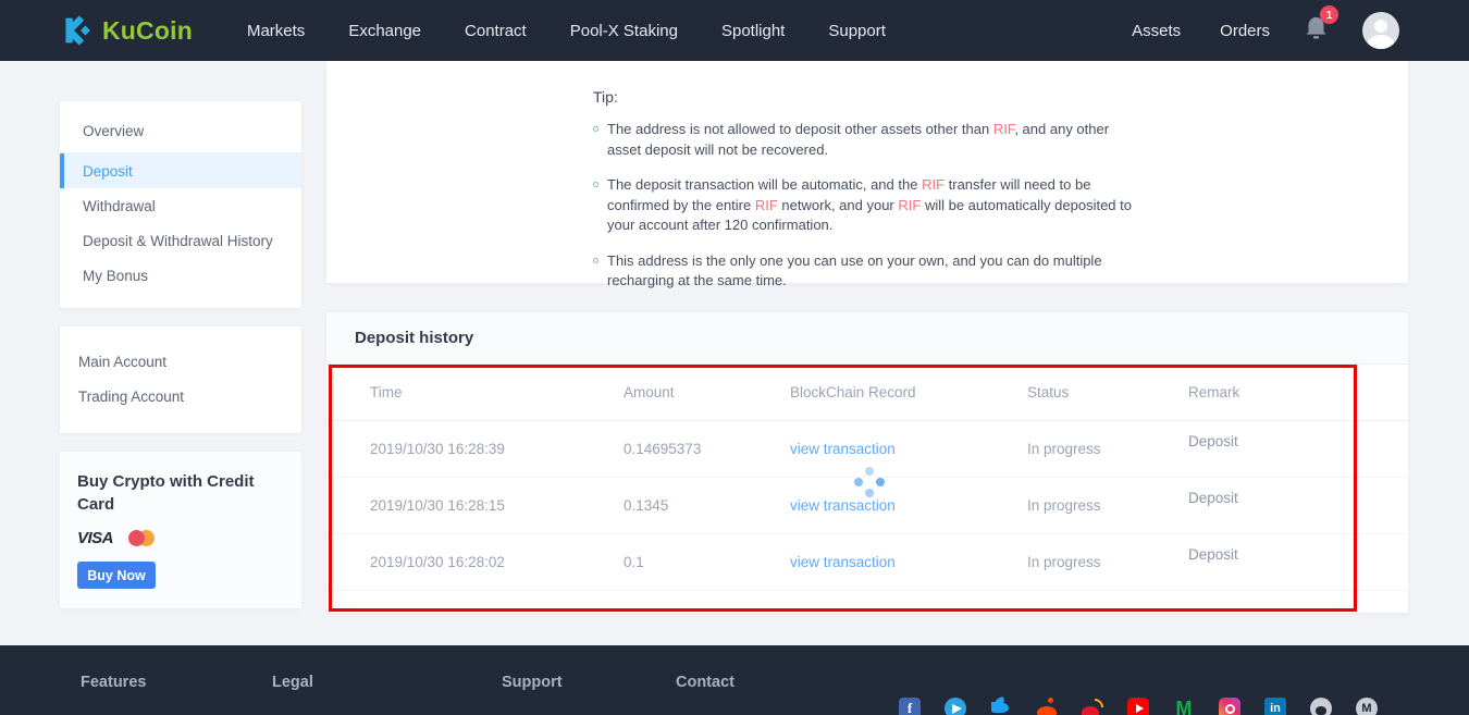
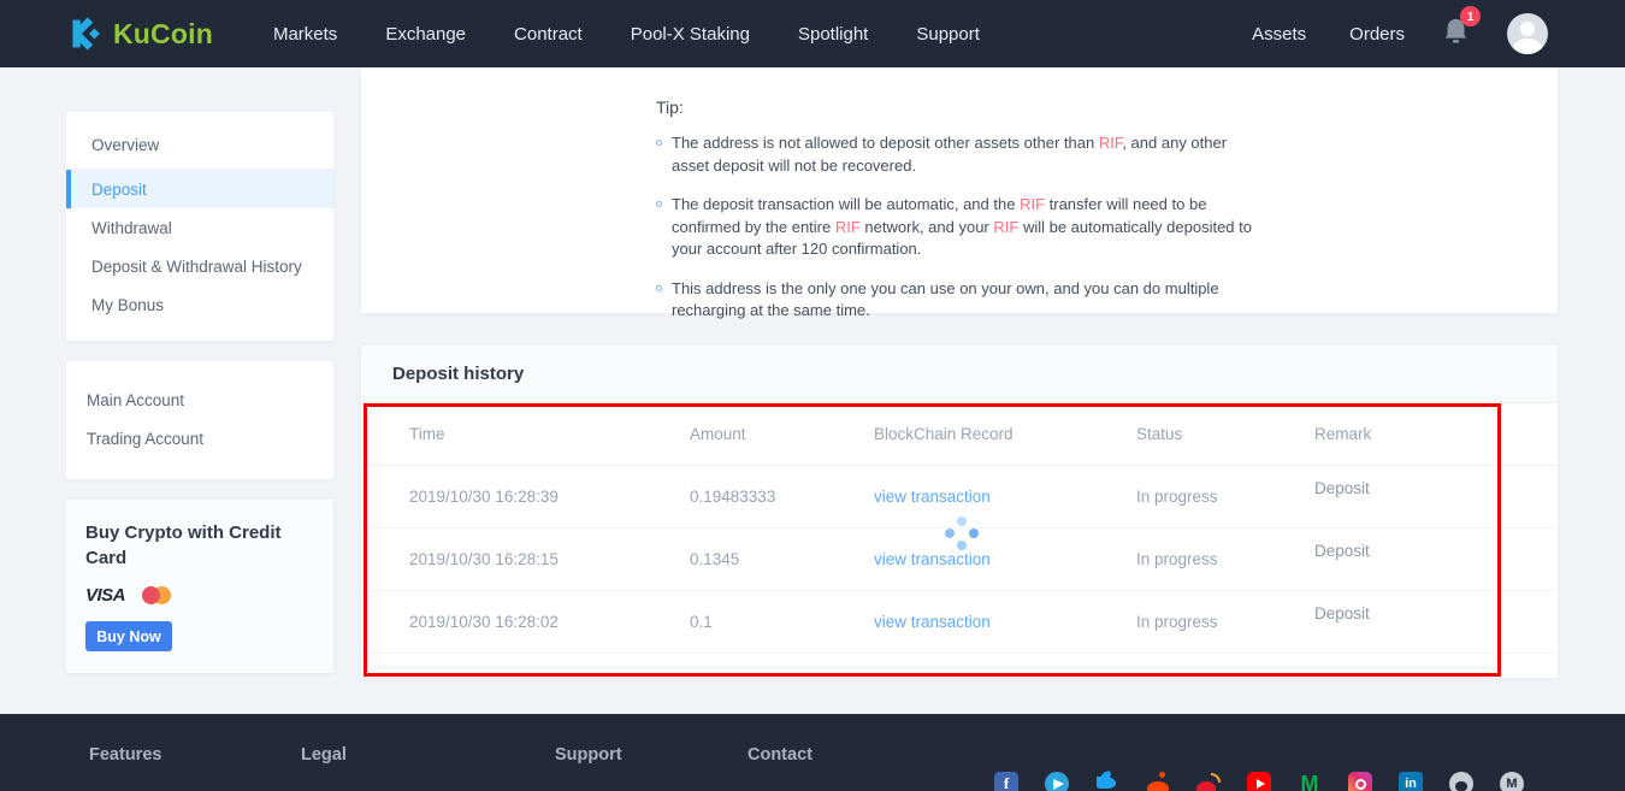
  KuCoin
  Markets
  Exchange
  Contract
  Pool-X Staking
  Spotlight
  Support
  Assets
  Orders
  1
  Overview
  Deposit
  Withdrawal
  Deposit & Withdrawal History
  My Bonus
  Main Account
  Trading Account
  Buy Crypto with Credit Card
  VISA
  Buy Now
  Tip:
  The address is not allowed to deposit other assets other than RIF, and any other asset deposit will not be recovered.
  The deposit transaction will be automatic, and the RIF transfer will need to be confirmed by the entire RIF network, and your RIF will be automatically deposited to your account after 120 confirmation.
  This address is the only one you can use on your own, and you can do multiple recharging at the same time.
  Deposit history
  Time
  Amount
  BlockChain Record
  Status
  Remark
  2019/10/30 16:28:39
- 0.14695373
+ 0.19483333
  view transaction
  In progress
  Deposit
  2019/10/30 16:28:15
  0.1345
  view transaction
  In progress
  Deposit
  2019/10/30 16:28:02
  0.1
  view transaction
  In progress
  Deposit
  Features
  Legal
  Support
  Contact
  f
  M
  in
  M
